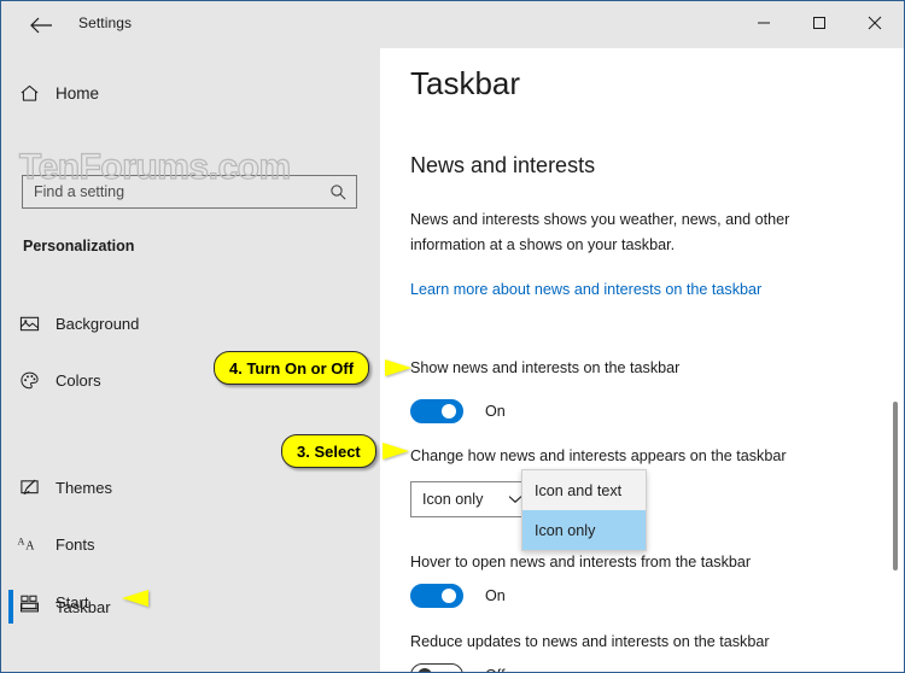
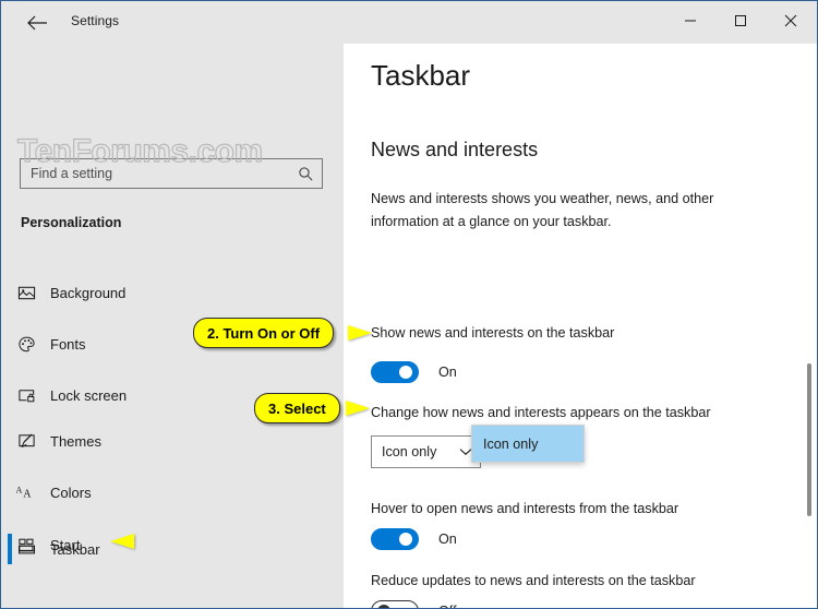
  Settings
- Home
  Find a setting
  TenForums.com
  Personalization
  Background
- Colors
+ Fonts
+ Lock screen
  Themes
  A
  A
- Fonts
+ Colors
  Start
  Taskbar
  Taskbar
  News and interests
- News and interests shows you weather, news, and other information at a shows on your taskbar.
+ News and interests shows you weather, news, and other information at a glance on your taskbar.
- Learn more about news and interests on the taskbar
  Show news and interests on the taskbar
  On
  Change how news and interests appears on the taskbar
  Icon only
- Icon and text
  Icon only
  Hover to open news and interests from the taskbar
  On
  Reduce updates to news and interests on the taskbar
- 4. Turn On or Off
+ 2. Turn On or Off
  3. Select
